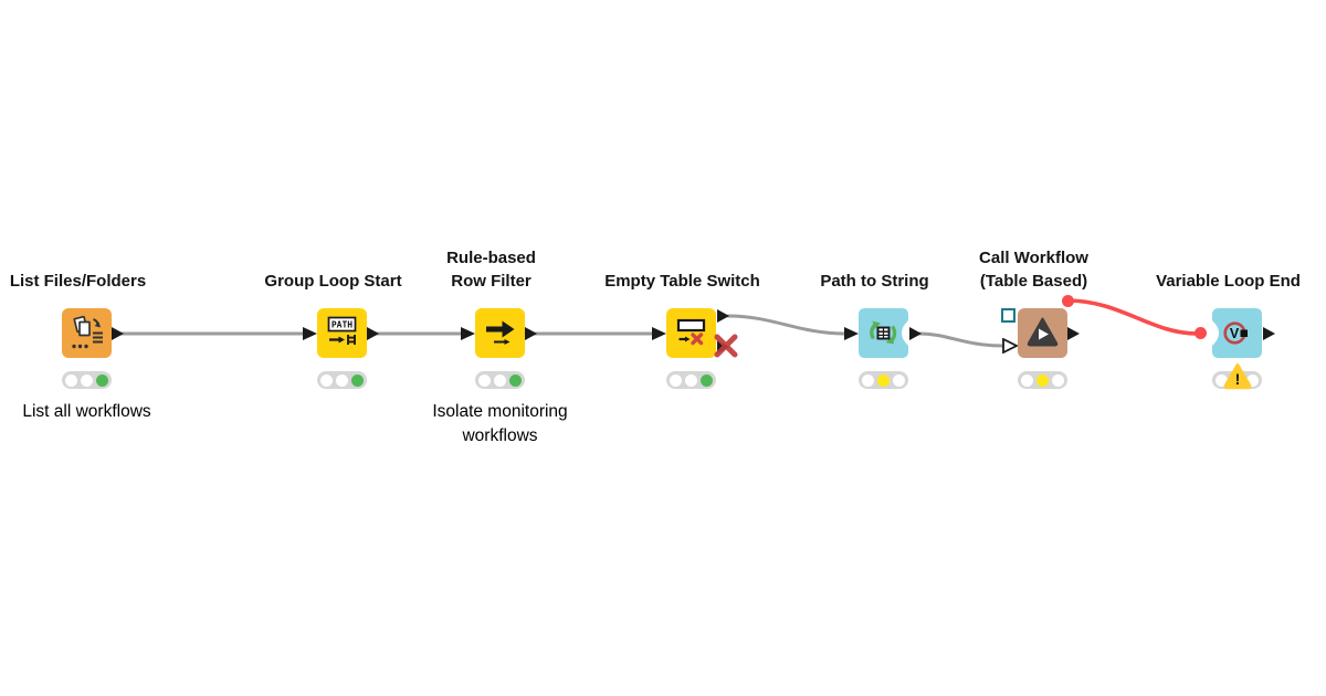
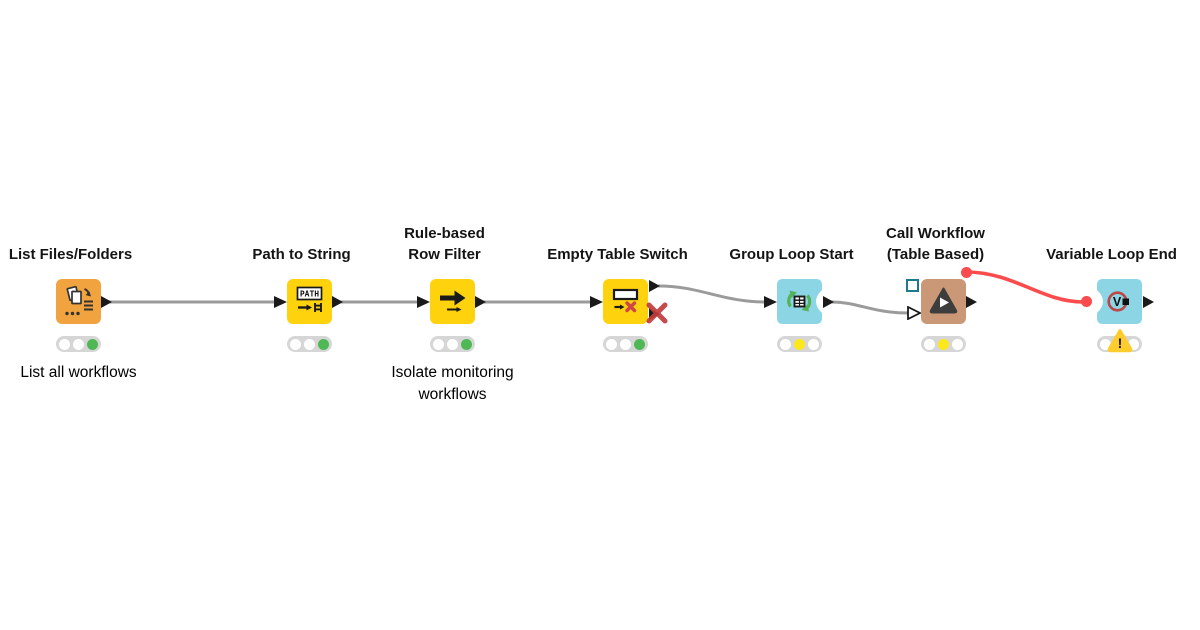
  List Files/Folders
  List all workflows
- Group Loop Start
+ Path to String
  PATH
  Rule-based
  Row Filter
  Isolate monitoring
  workflows
  Empty Table Switch
- Path to String
+ Group Loop Start
  Call Workflow
  (Table Based)
  Variable Loop End
  V
  !
